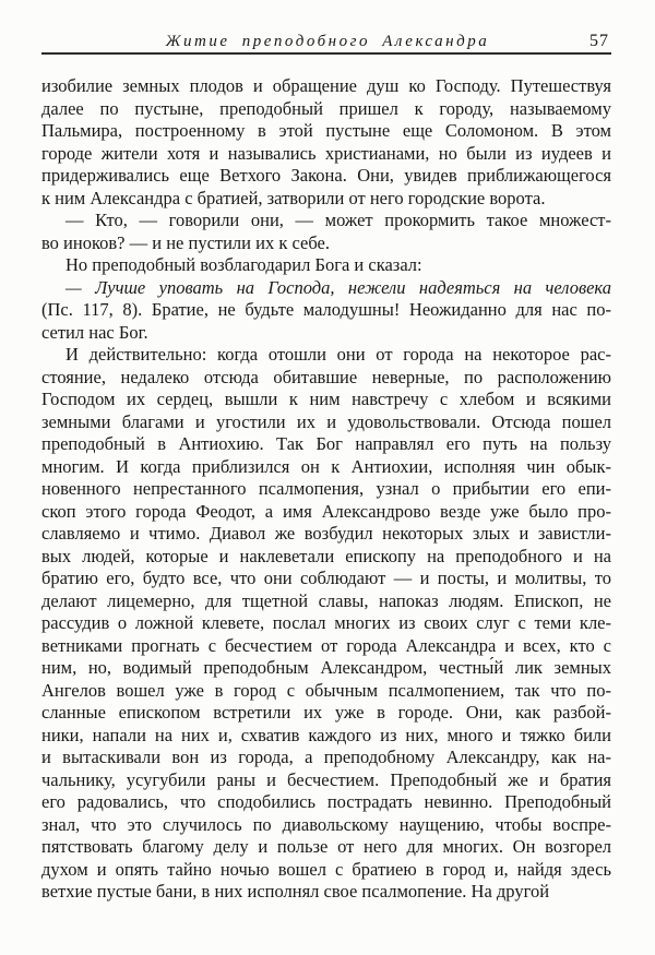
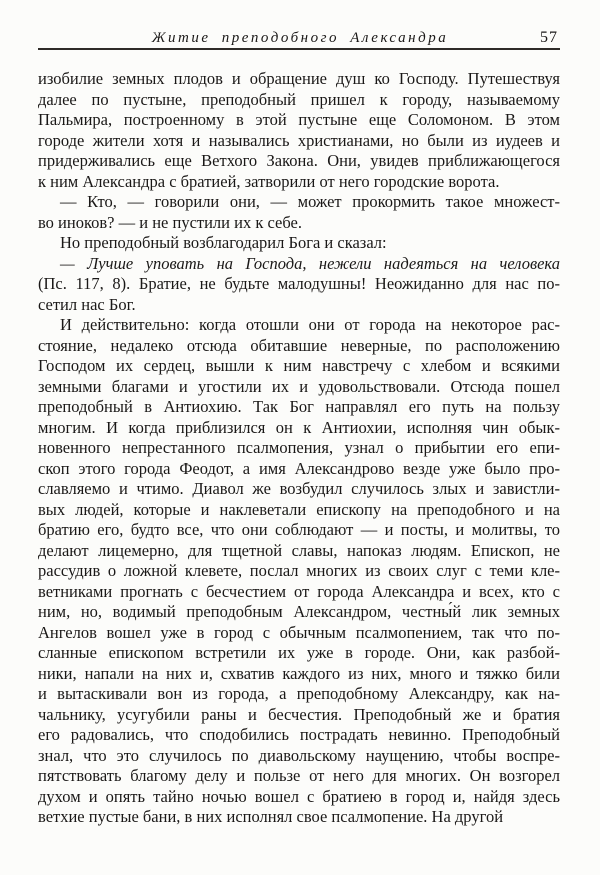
  Житие преподобного Александра
  57
  изобилие земных плодов и обращение душ ко Господу. Путешествуя
  далее по пустыне, преподобный пришел к городу, называемому
  Пальмира, построенному в этой пустыне еще Соломоном. В этом
  городе жители хотя и назывались христианами, но были из иудеев и
  придерживались еще Ветхого Закона. Они, увидев приближающегося
  к ним Александра с братией, затворили от него городские ворота.
  — Кто, — говорили они, — может прокормить такое множест-
  во иноков? — и не пустили их к себе.
  Но преподобный возблагодарил Бога и сказал:
  — Лучше уповать на Господа, нежели надеяться на человека
  (Пс. 117, 8). Братие, не будьте малодушны! Неожиданно для нас по-
  сетил нас Бог.
  И действительно: когда отошли они от города на некоторое рас-
  стояние, недалеко отсюда обитавшие неверные, по расположению
  Господом их сердец, вышли к ним навстречу с хлебом и всякими
  земными благами и угостили их и удовольствовали. Отсюда пошел
  преподобный в Антиохию. Так Бог направлял его путь на пользу
  многим. И когда приблизился он к Антиохии, исполняя чин обык-
  новенного непрестанного псалмопения, узнал о прибытии его епи-
  скоп этого города Феодот, а имя Александрово везде уже было про-
- славляемо и чтимо. Диавол же возбудил некоторых злых и завистли-
+ славляемо и чтимо. Диавол же возбудил случилось злых и завистли-
  вых людей, которые и наклеветали епископу на преподобного и на
  братию его, будто все, что они соблюдают — и посты, и молитвы, то
  делают лицемерно, для тщетной славы, напоказ людям. Епископ, не
  рассудив о ложной клевете, послал многих из своих слуг с теми кле-
  ветниками прогнать с бесчестием от города Александра и всех, кто с
  ним, но, водимый преподобным Александром, честны́й лик земных
  Ангелов вошел уже в город с обычным псалмопением, так что по-
  сланные епископом встретили их уже в городе. Они, как разбой-
  ники, напали на них и, схватив каждого из них, много и тяжко били
  и вытаскивали вон из города, а преподобному Александру, как на-
- чальнику, усугубили раны и бесчестием. Преподобный же и братия
+ чальнику, усугубили раны и бесчестия. Преподобный же и братия
  его радовались, что сподобились пострадать невинно. Преподобный
  знал, что это случилось по диавольскому наущению, чтобы воспре-
  пятствовать благому делу и пользе от него для многих. Он возгорел
  духом и опять тайно ночью вошел с братиею в город и, найдя здесь
  ветхие пустые бани, в них исполнял свое псалмопение. На другой
